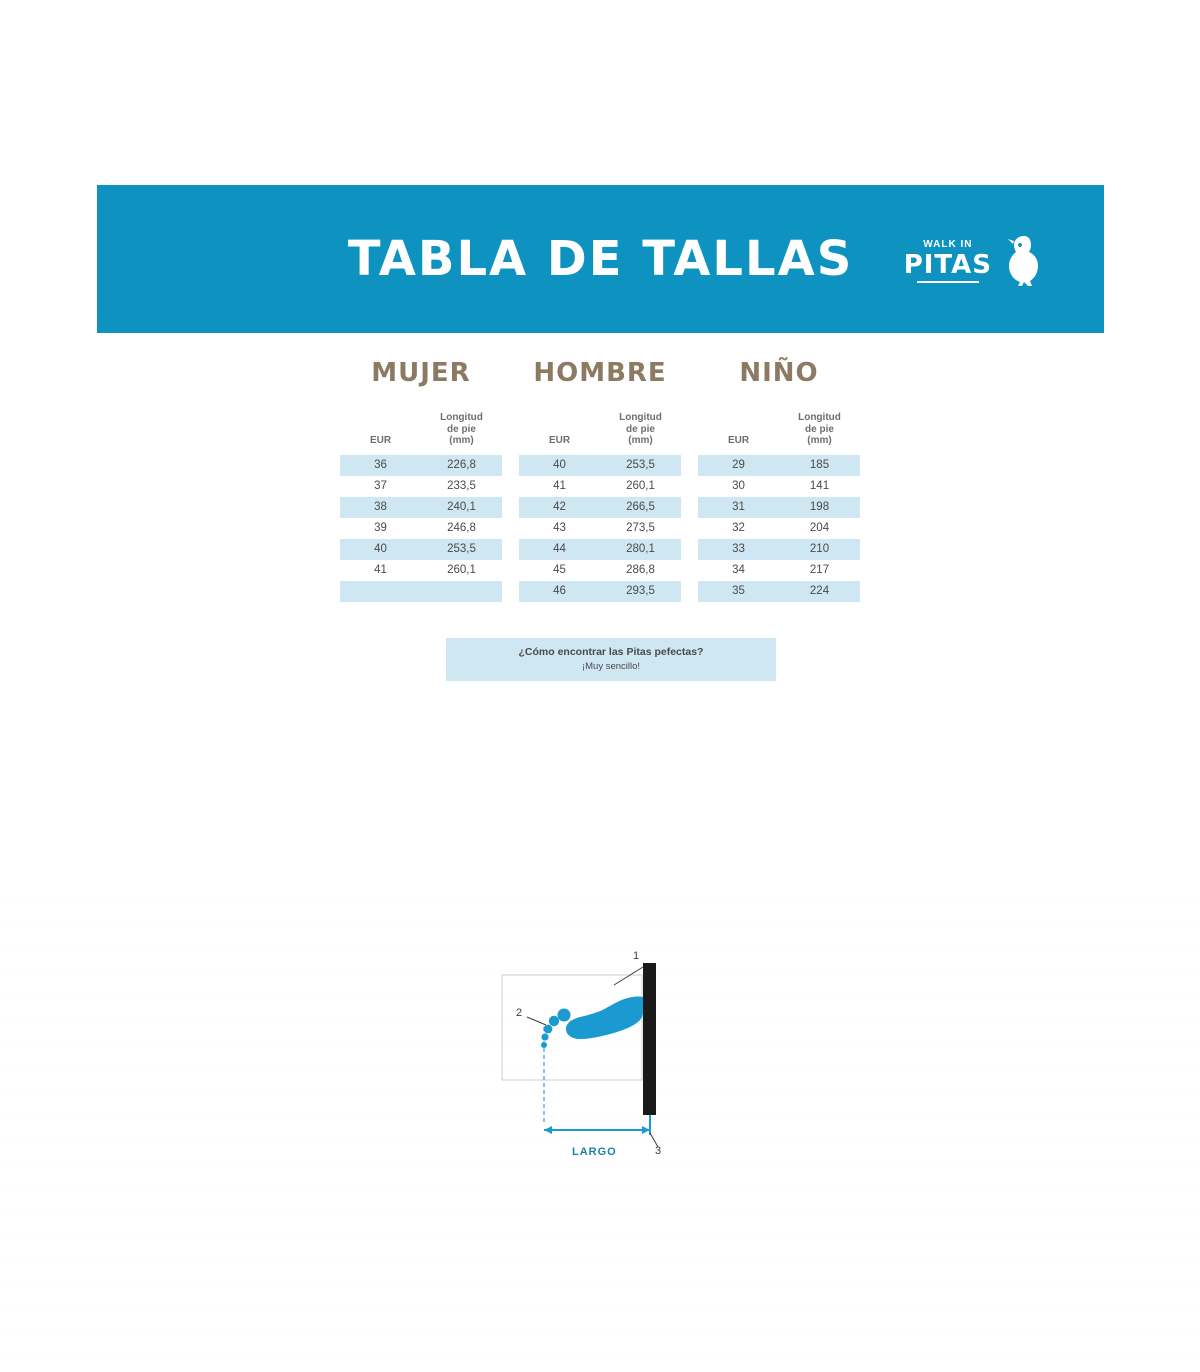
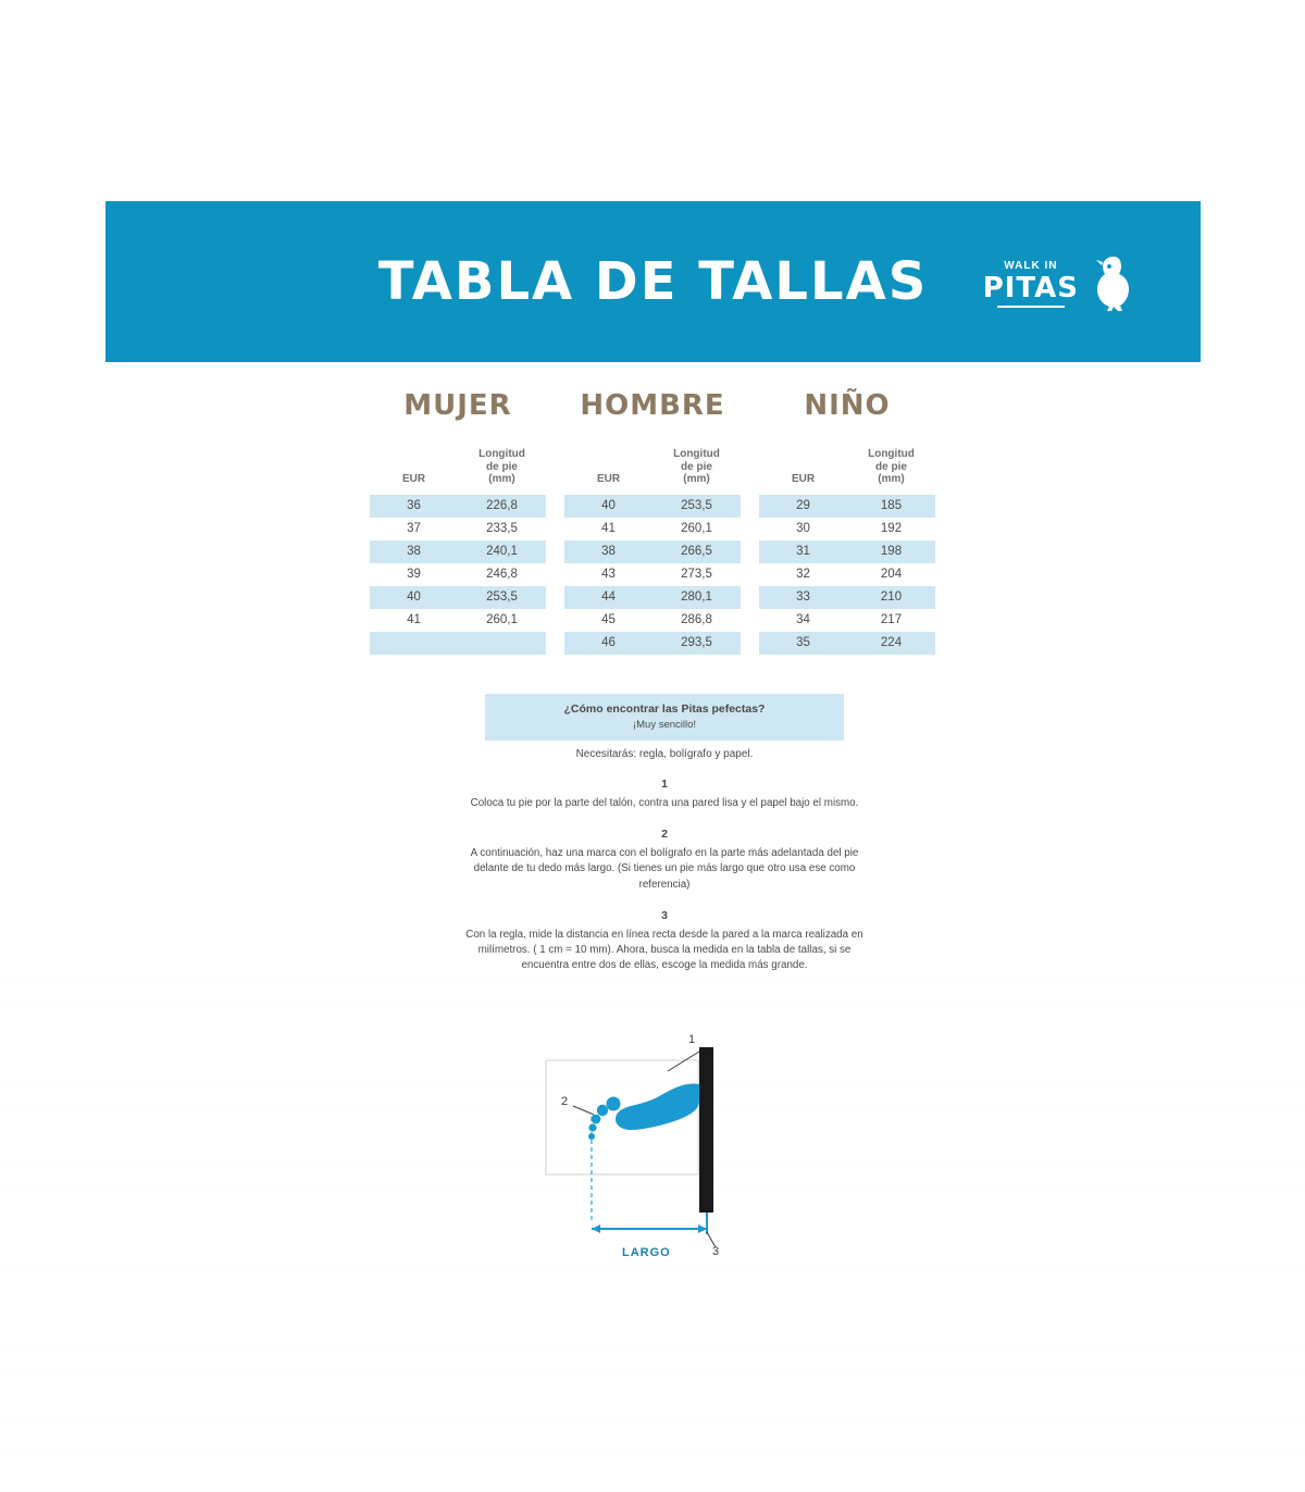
  TABLA DE TALLAS
  WALK IN
  PITAS
  MUJER
  EUR	Longitud de pie (mm)
  36	226,8
  37	233,5
  38	240,1
  39	246,8
  40	253,5
  41	260,1
  HOMBRE
  EUR	Longitud de pie (mm)
  40	253,5
  41	260,1
- 42	266,5
+ 38	266,5
  43	273,5
  44	280,1
  45	286,8
  46	293,5
  NIÑO
  EUR	Longitud de pie (mm)
  29	185
- 30	141
+ 30	192
  31	198
  32	204
  33	210
  34	217
  35	224
  ¿Cómo encontrar las Pitas pefectas?
  ¡Muy sencillo!
+ Necesitarás: regla, bolígrafo y papel.
+ 1
+ Coloca tu pie por la parte del talón, contra una pared lisa y el papel bajo el mismo.
+ 2
+ A continuación, haz una marca con el bolígrafo en la parte más adelantada del pie delante de tu dedo más largo. (Si tienes un pie más largo que otro usa ese como referencia)
+ 3
+ Con la regla, mide la distancia en línea recta desde la pared a la marca realizada en milímetros. ( 1 cm = 10 mm). Ahora, busca la medida en la tabla de tallas, si se encuentra entre dos de ellas, escoge la medida más grande.
